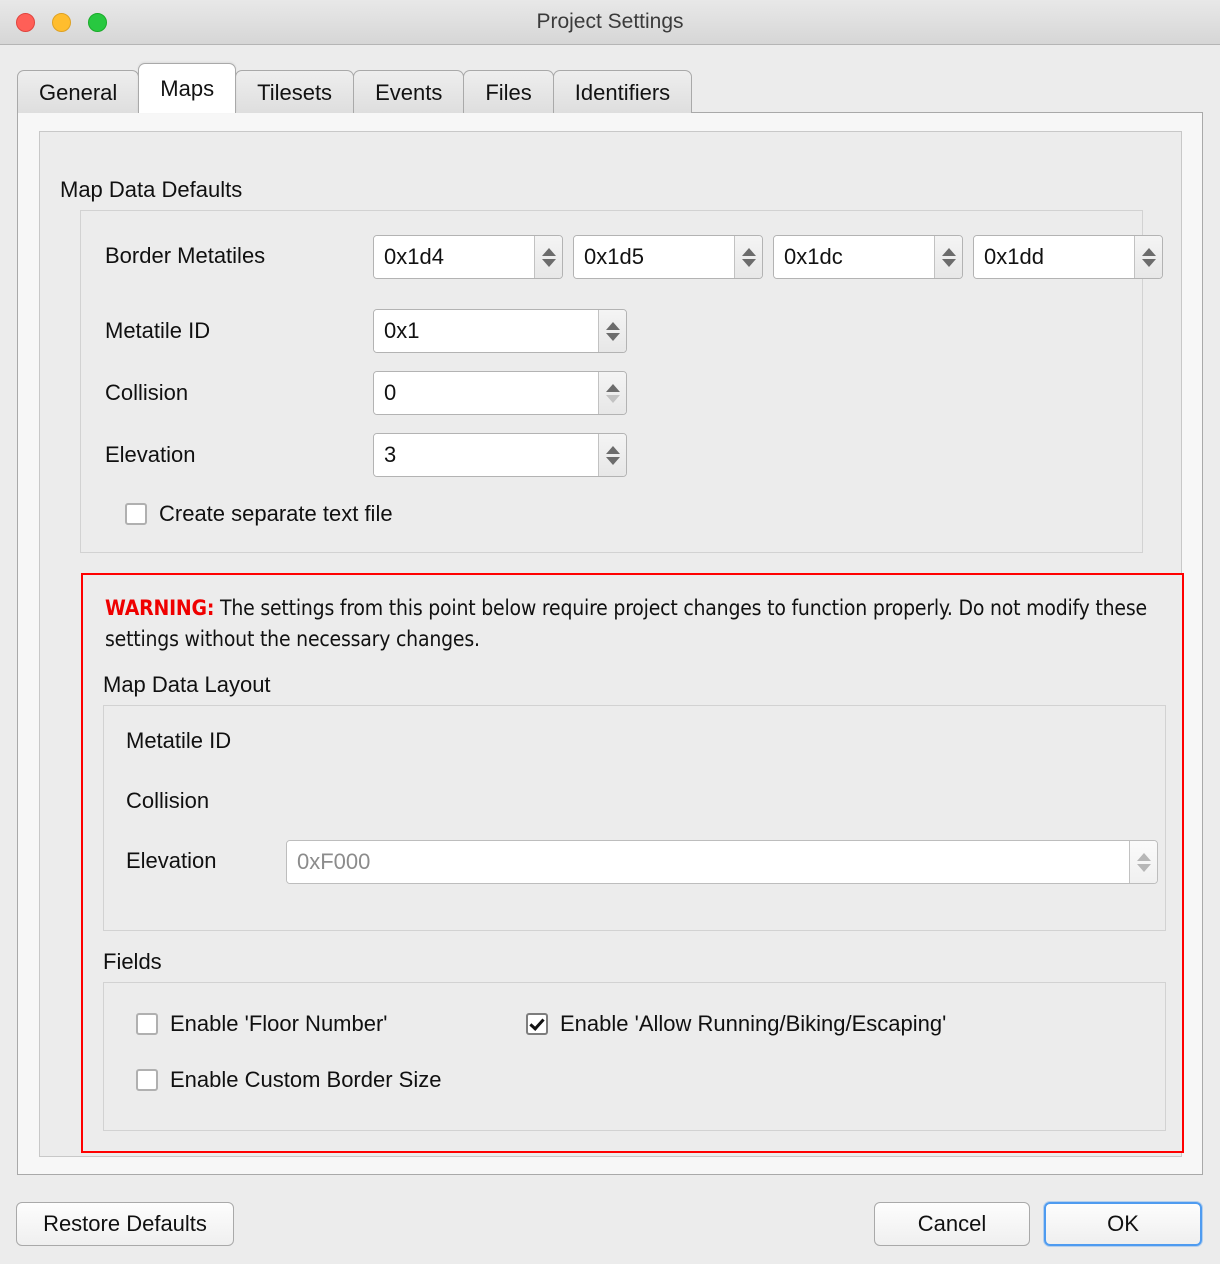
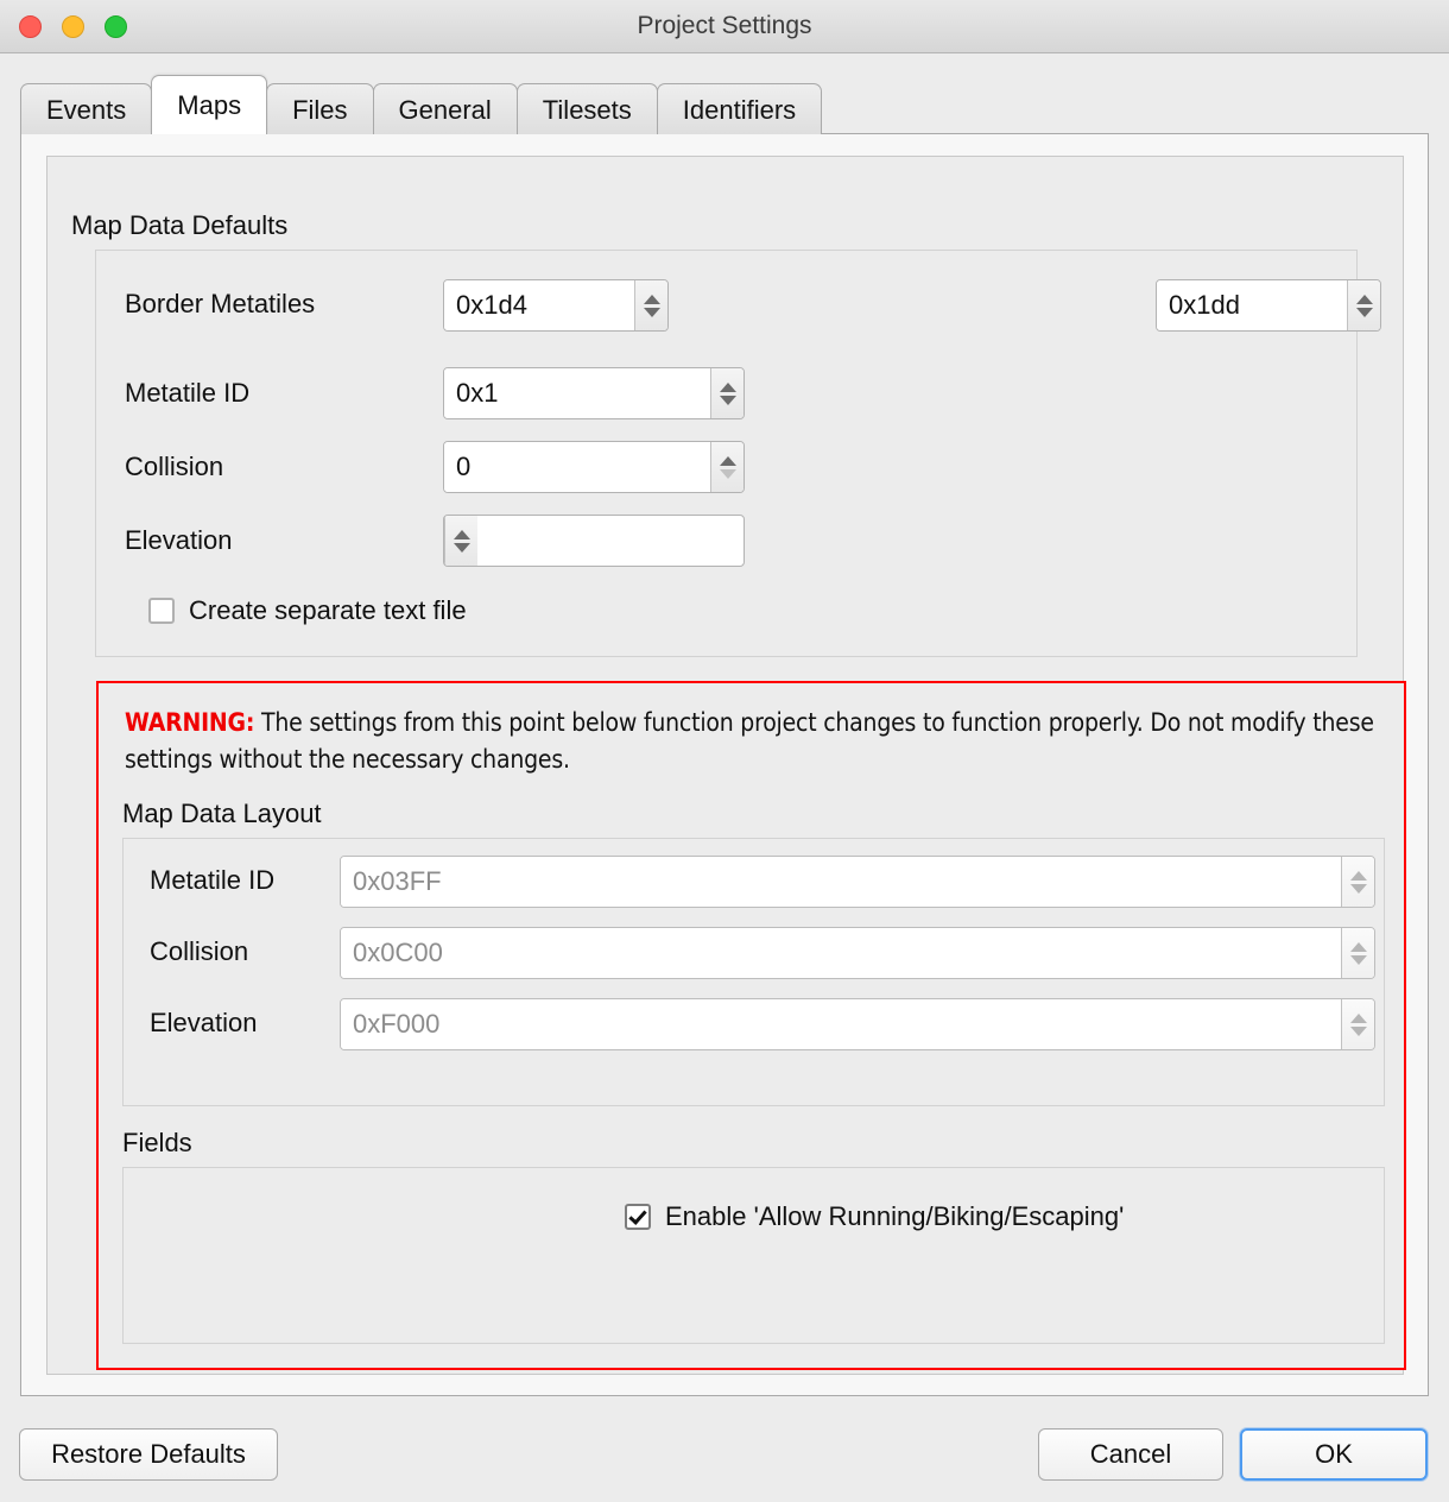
  Project Settings
- General
+ Events
  Maps
- Tilesets
+ Files
- Events
+ General
- Files
+ Tilesets
  Identifiers
  Map Data Defaults
  Border Metatiles
  0x1d4
- 0x1d5
- 0x1dc
  0x1dd
  Metatile ID
  0x1
  Collision
  0
  Elevation
- 3
  Create separate text file
- WARNING: The settings from this point below require project changes to function properly. Do not modify these settings without the necessary changes.
+ WARNING: The settings from this point below function project changes to function properly. Do not modify these settings without the necessary changes.
  Map Data Layout
  Metatile ID
+ 0x03FF
  Collision
+ 0x0C00
  Elevation
  0xF000
  Fields
- Enable 'Floor Number'
  Enable 'Allow Running/Biking/Escaping'
- Enable Custom Border Size
  Restore Defaults
  Cancel
  OK
